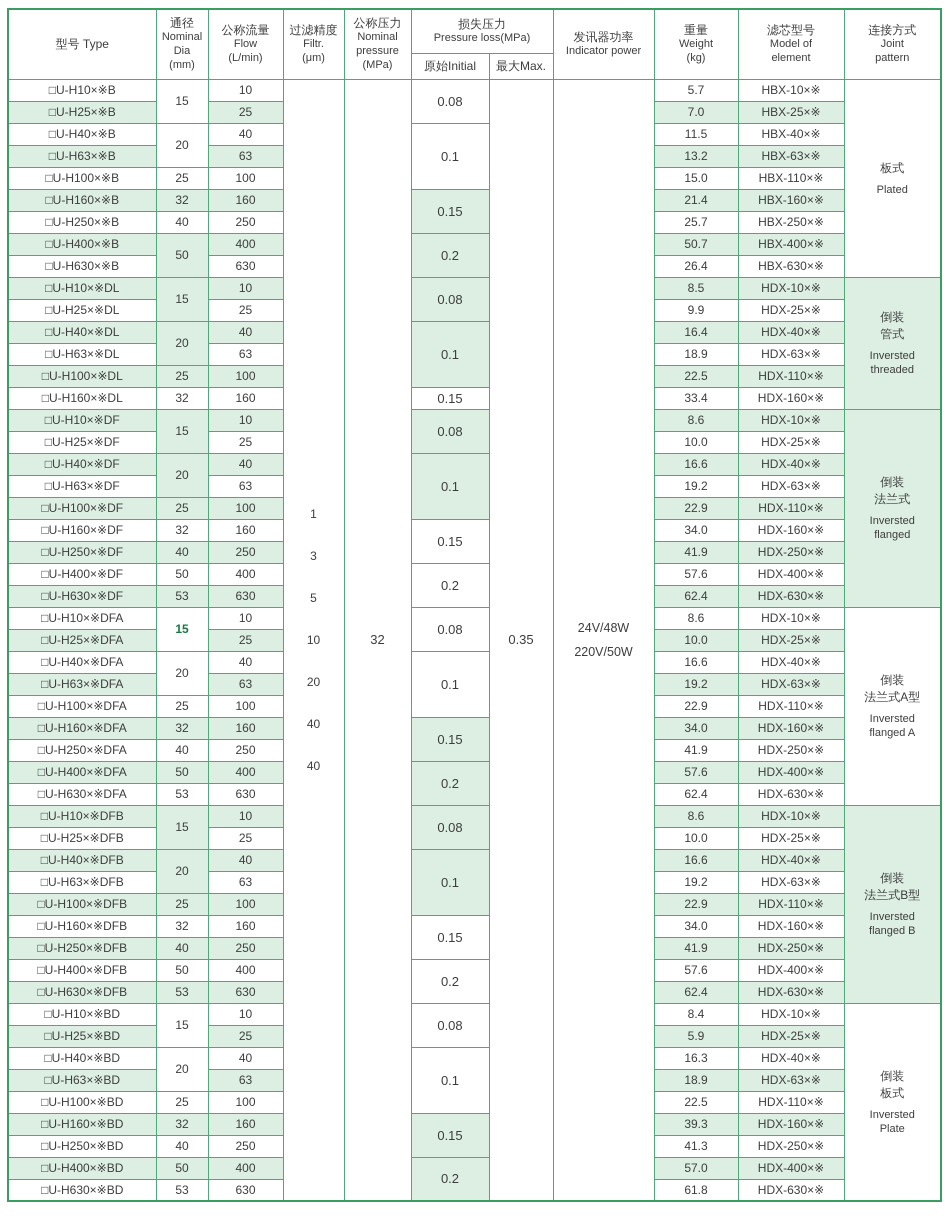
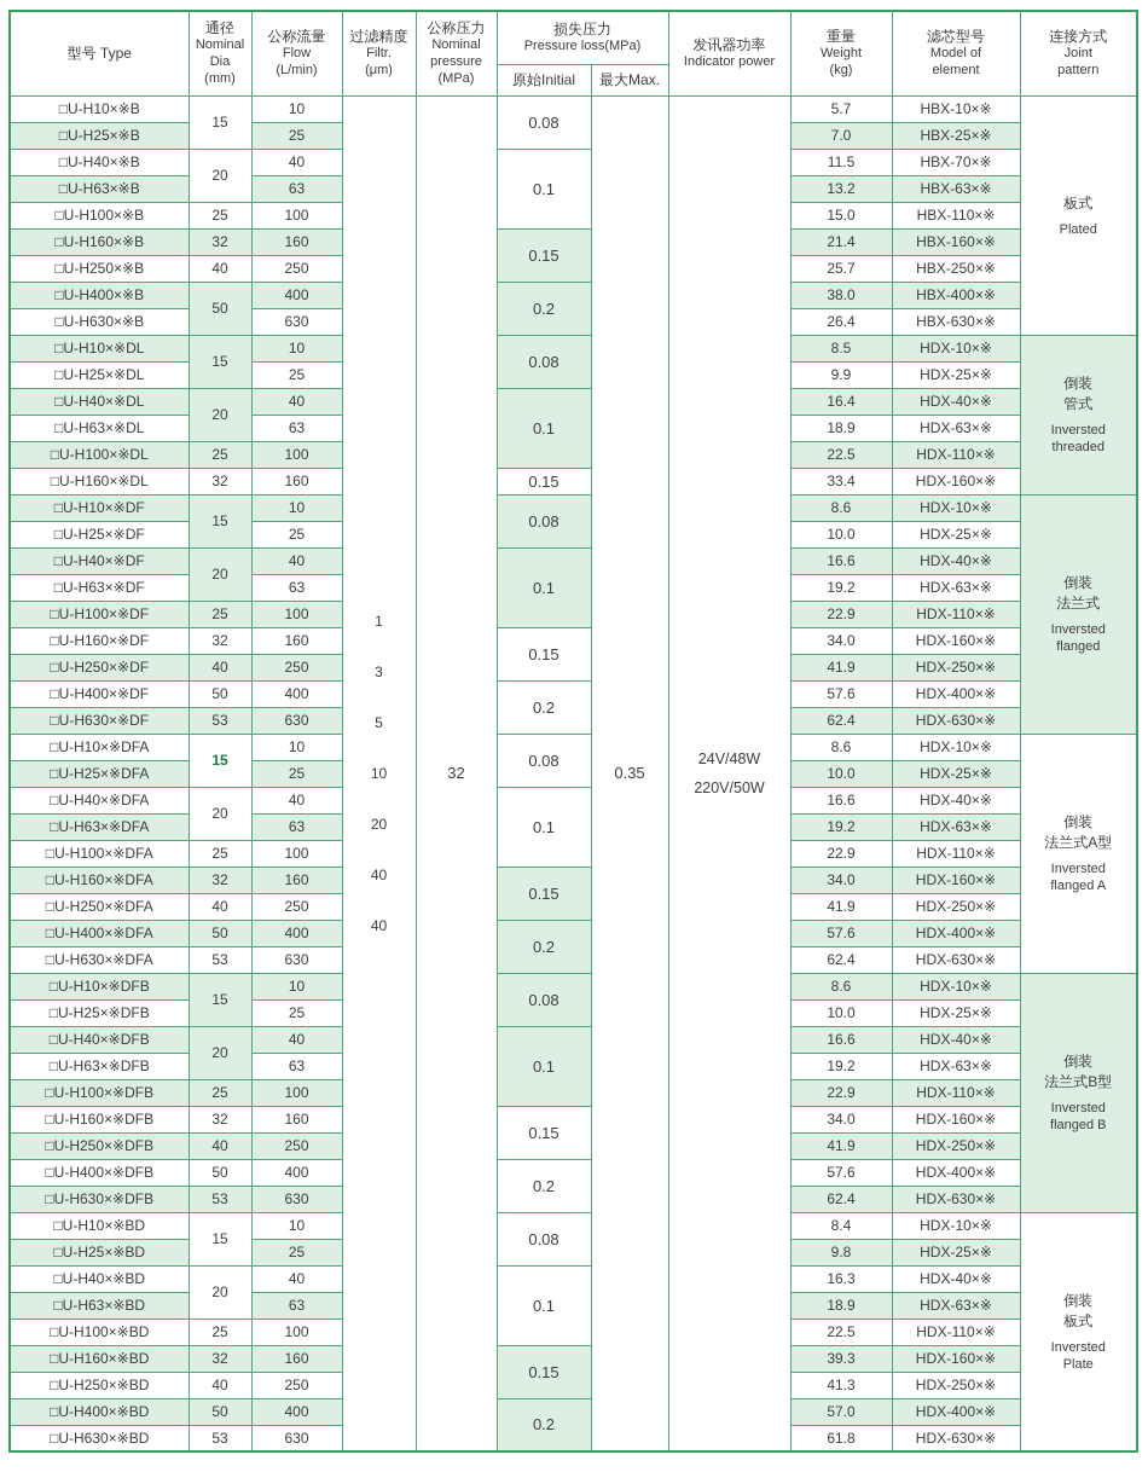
  型号 Type	通径Nominal Dia(mm)	公称流量Flow(L/min)	过滤精度Filtr.(μm)	公称压力Nominalpressure(MPa)	损失压力Pressure loss(MPa)	发讯器功率Indicator power	重量Weight(kg)	滤芯型号Model ofelement	连接方式Jointpattern
  原始Initial	最大Max.
  □U-H10×※B	15	10	13510204040	32	0.08	0.35	24V/48W220V/50W	5.7	HBX-10×※	板式Plated
  □U-H25×※B	25	7.0	HBX-25×※
- □U-H40×※B	20	40	0.1	11.5	HBX-40×※
+ □U-H40×※B	20	40	0.1	11.5	HBX-70×※
  □U-H63×※B	63	13.2	HBX-63×※
  □U-H100×※B	25	100	15.0	HBX-110×※
  □U-H160×※B	32	160	0.15	21.4	HBX-160×※
  □U-H250×※B	40	250	25.7	HBX-250×※
- □U-H400×※B	50	400	0.2	50.7	HBX-400×※
+ □U-H400×※B	50	400	0.2	38.0	HBX-400×※
  □U-H630×※B	630	26.4	HBX-630×※
  □U-H10×※DL	15	10	0.08	8.5	HDX-10×※	倒装管式Inverstedthreaded
  □U-H25×※DL	25	9.9	HDX-25×※
  □U-H40×※DL	20	40	0.1	16.4	HDX-40×※
  □U-H63×※DL	63	18.9	HDX-63×※
  □U-H100×※DL	25	100	22.5	HDX-110×※
  □U-H160×※DL	32	160	0.15	33.4	HDX-160×※
  □U-H10×※DF	15	10	0.08	8.6	HDX-10×※	倒装法兰式Inverstedflanged
  □U-H25×※DF	25	10.0	HDX-25×※
  □U-H40×※DF	20	40	0.1	16.6	HDX-40×※
  □U-H63×※DF	63	19.2	HDX-63×※
  □U-H100×※DF	25	100	22.9	HDX-110×※
  □U-H160×※DF	32	160	0.15	34.0	HDX-160×※
  □U-H250×※DF	40	250	41.9	HDX-250×※
  □U-H400×※DF	50	400	0.2	57.6	HDX-400×※
  □U-H630×※DF	53	630	62.4	HDX-630×※
  □U-H10×※DFA	15	10	0.08	8.6	HDX-10×※	倒装法兰式A型Inverstedflanged A
  □U-H25×※DFA	25	10.0	HDX-25×※
  □U-H40×※DFA	20	40	0.1	16.6	HDX-40×※
  □U-H63×※DFA	63	19.2	HDX-63×※
  □U-H100×※DFA	25	100	22.9	HDX-110×※
  □U-H160×※DFA	32	160	0.15	34.0	HDX-160×※
  □U-H250×※DFA	40	250	41.9	HDX-250×※
  □U-H400×※DFA	50	400	0.2	57.6	HDX-400×※
  □U-H630×※DFA	53	630	62.4	HDX-630×※
  □U-H10×※DFB	15	10	0.08	8.6	HDX-10×※	倒装法兰式B型Inverstedflanged B
  □U-H25×※DFB	25	10.0	HDX-25×※
  □U-H40×※DFB	20	40	0.1	16.6	HDX-40×※
  □U-H63×※DFB	63	19.2	HDX-63×※
  □U-H100×※DFB	25	100	22.9	HDX-110×※
  □U-H160×※DFB	32	160	0.15	34.0	HDX-160×※
  □U-H250×※DFB	40	250	41.9	HDX-250×※
  □U-H400×※DFB	50	400	0.2	57.6	HDX-400×※
  □U-H630×※DFB	53	630	62.4	HDX-630×※
  □U-H10×※BD	15	10	0.08	8.4	HDX-10×※	倒装板式InverstedPlate
- □U-H25×※BD	25	5.9	HDX-25×※
+ □U-H25×※BD	25	9.8	HDX-25×※
  □U-H40×※BD	20	40	0.1	16.3	HDX-40×※
  □U-H63×※BD	63	18.9	HDX-63×※
  □U-H100×※BD	25	100	22.5	HDX-110×※
  □U-H160×※BD	32	160	0.15	39.3	HDX-160×※
  □U-H250×※BD	40	250	41.3	HDX-250×※
  □U-H400×※BD	50	400	0.2	57.0	HDX-400×※
  □U-H630×※BD	53	630	61.8	HDX-630×※
